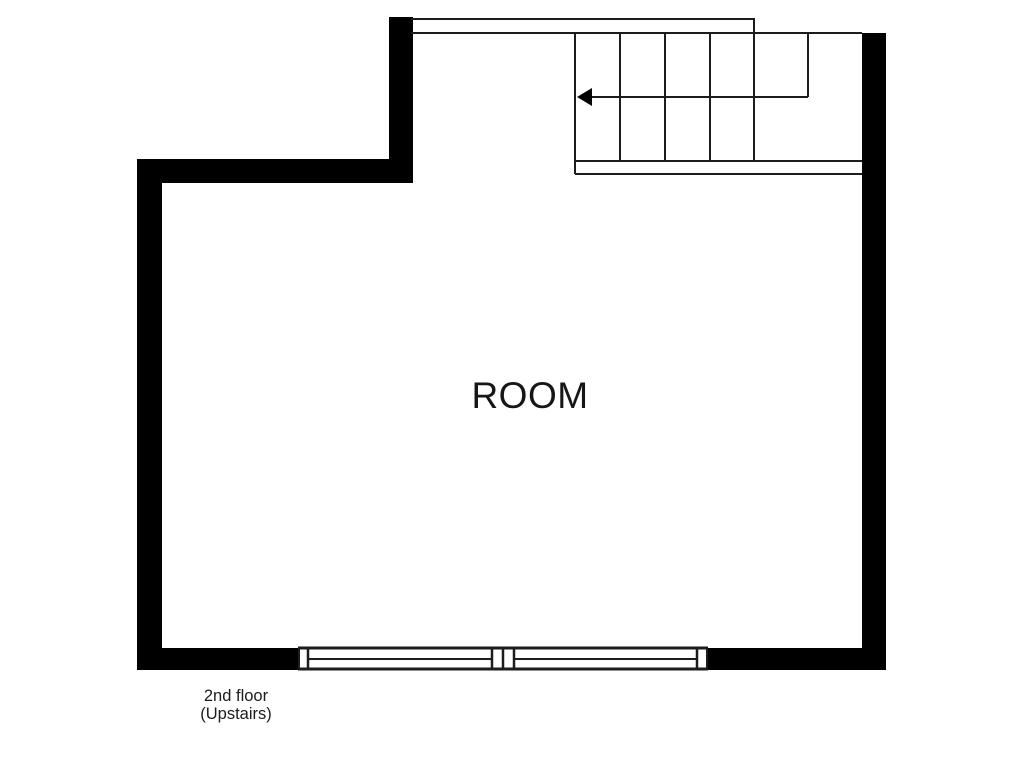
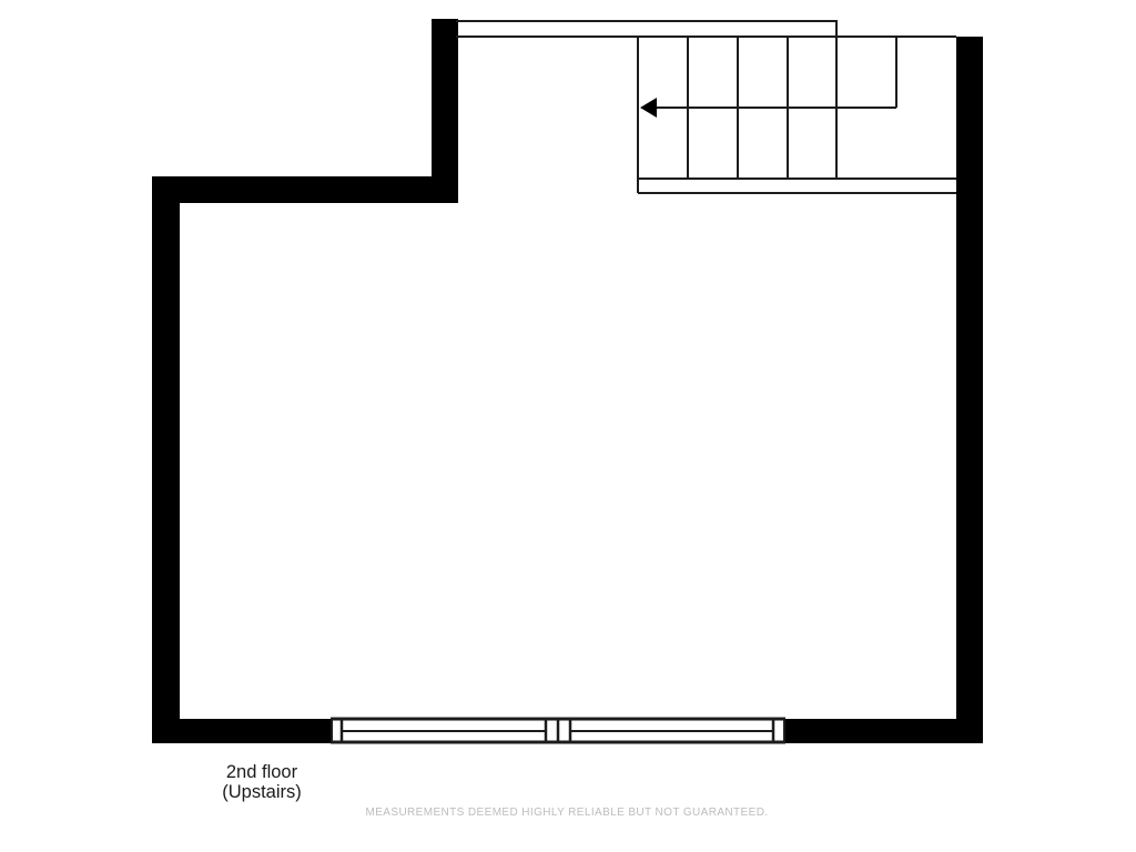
- ROOM
  2nd floor
  (Upstairs)
+ MEASUREMENTS DEEMED HIGHLY RELIABLE BUT NOT GUARANTEED.
